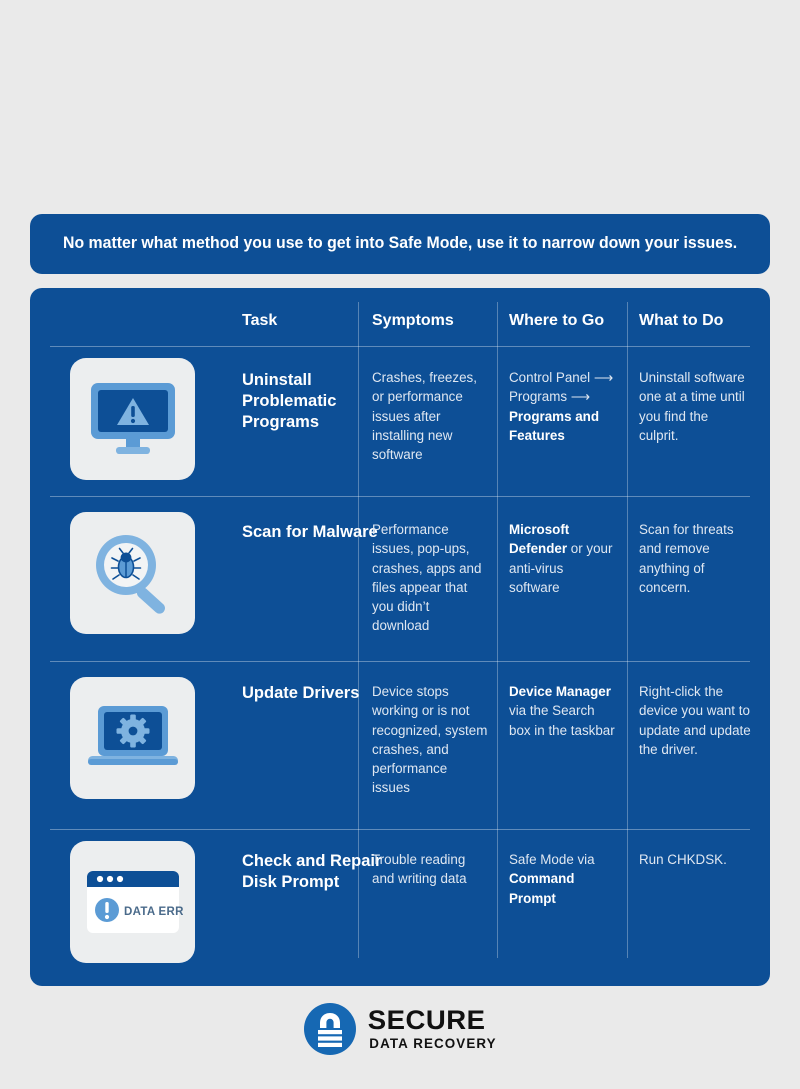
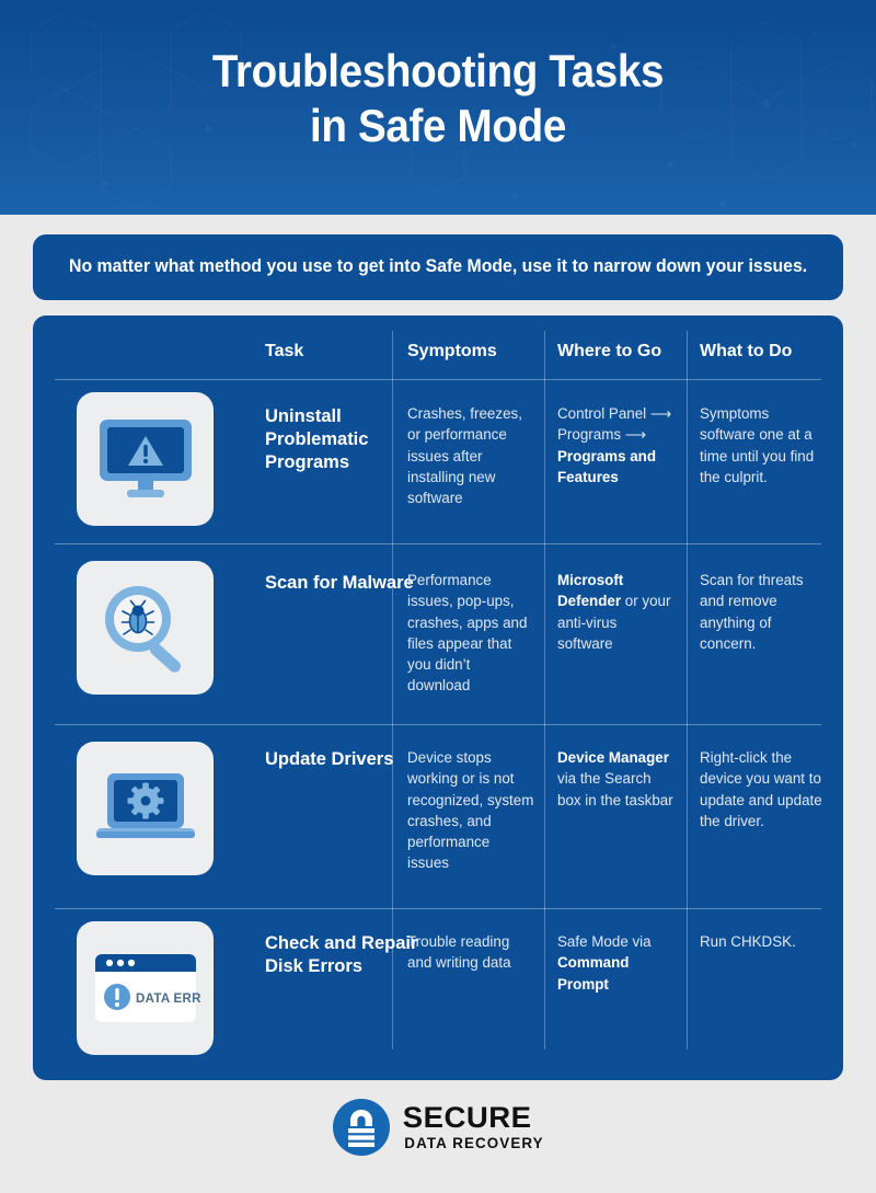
+ Troubleshooting Tasks
+ in Safe Mode
  No matter what method you use to get into Safe Mode, use it to narrow down your issues.
  Task
  Symptoms
  Where to Go
  What to Do
  Uninstall Problematic Programs
  Crashes, freezes, or performance issues after installing new software
  Control Panel ⟶ Programs ⟶ Programs and Features
- Uninstall software one at a time until you find the culprit.
+ Symptoms software one at a time until you find the culprit.
  Scan for Malware
  Performance issues, pop-ups, crashes, apps and files appear that you didn’t download
  Microsoft Defender or your anti-virus software
  Scan for threats and remove anything of concern.
  Update Drivers
  Device stops working or is not recognized, system crashes, and performance issues
  Device Manager via the Search box in the taskbar
  Right-click the device you want to update and update the driver.
  DATA ERR
- Check and Repair Disk Prompt
+ Check and Repair Disk Errors
  Trouble reading and writing data
  Safe Mode via Command Prompt
  Run CHKDSK.
  SECURE
  DATA RECOVERY
